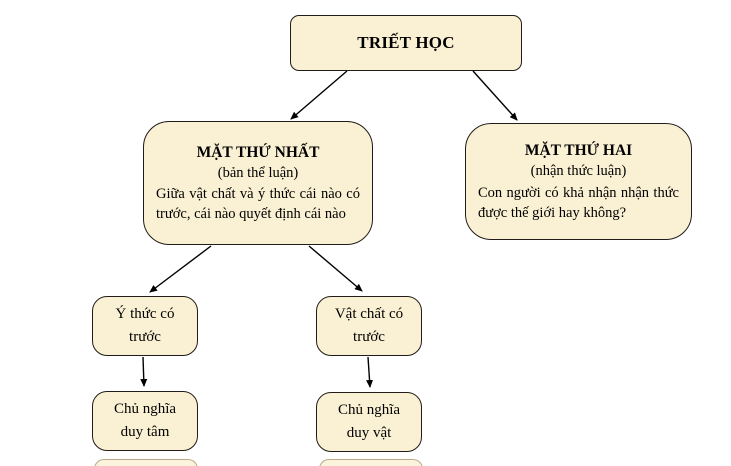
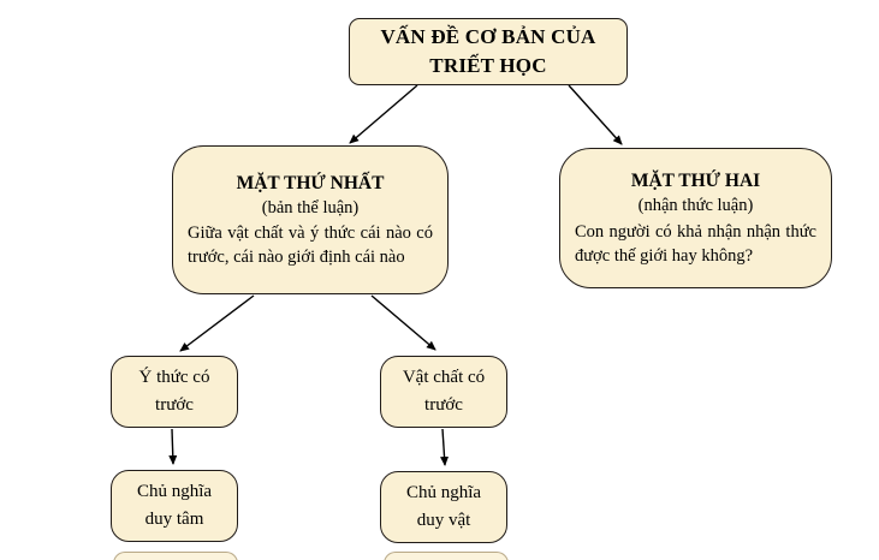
+ VẤN ĐỀ CƠ BẢN CỦA
  TRIẾT HỌC
  MẶT THỨ NHẤT
  (bản thể luận)
- Giữa vật chất và ý thức cái nào có trước, cái nào quyết định cái nào
+ Giữa vật chất và ý thức cái nào có trước, cái nào giới định cái nào
  MẶT THỨ HAI
  (nhận thức luận)
  Con người có khả nhận nhận thức được thế giới hay không?
  Ý thức có
  trước
  Vật chất có
  trước
  Chủ nghĩa
  duy tâm
  Chủ nghĩa
  duy vật
